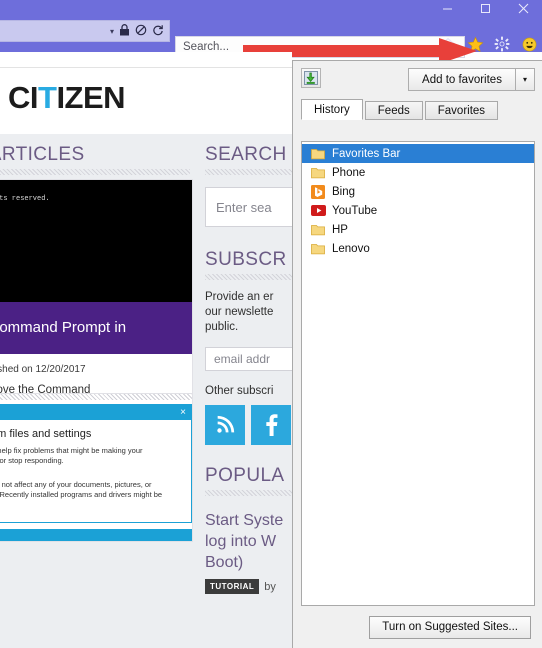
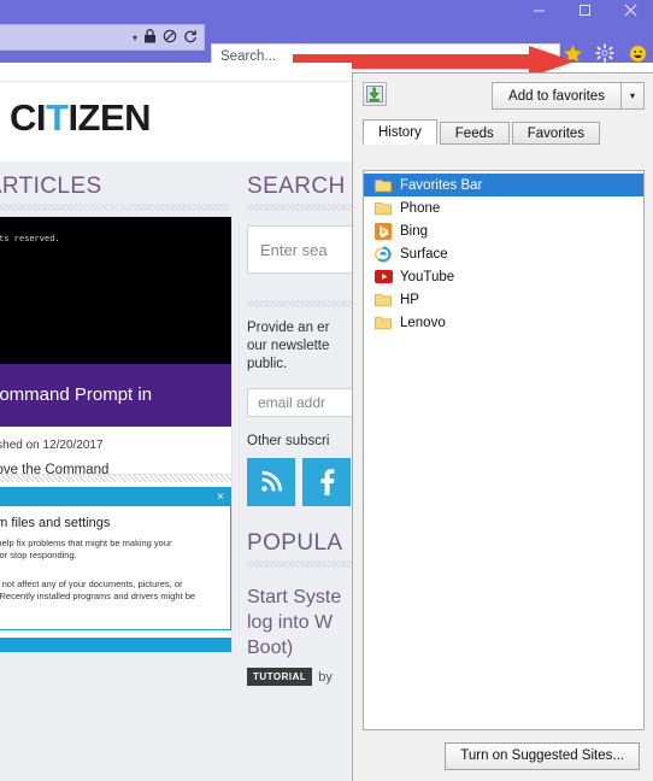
  ▾
  Search...
  CITIZEN
  RTICLES
  ommand Prompt in
  hed on 12/20/2017
  ve the Command
  ×
  m files and settings
  elp fix problems that might be making your
  or stop responding.
  not affect any of your documents, pictures, or
  Recently installed programs and drivers might be
  SEARCH
  Enter sea
- SUBSCR
  Provide an er
  our newslette
  public.
  email addr
  Other subscri
  POPULA
  Start Syste
  log into W
  Boot)
  TUTORIAL
  by
  Add to favorites
  ▾
  History
  Feeds
  Favorites
  Favorites Bar
  Phone
  Bing
+ Surface
  YouTube
  HP
  Lenovo
  Turn on Suggested Sites...
